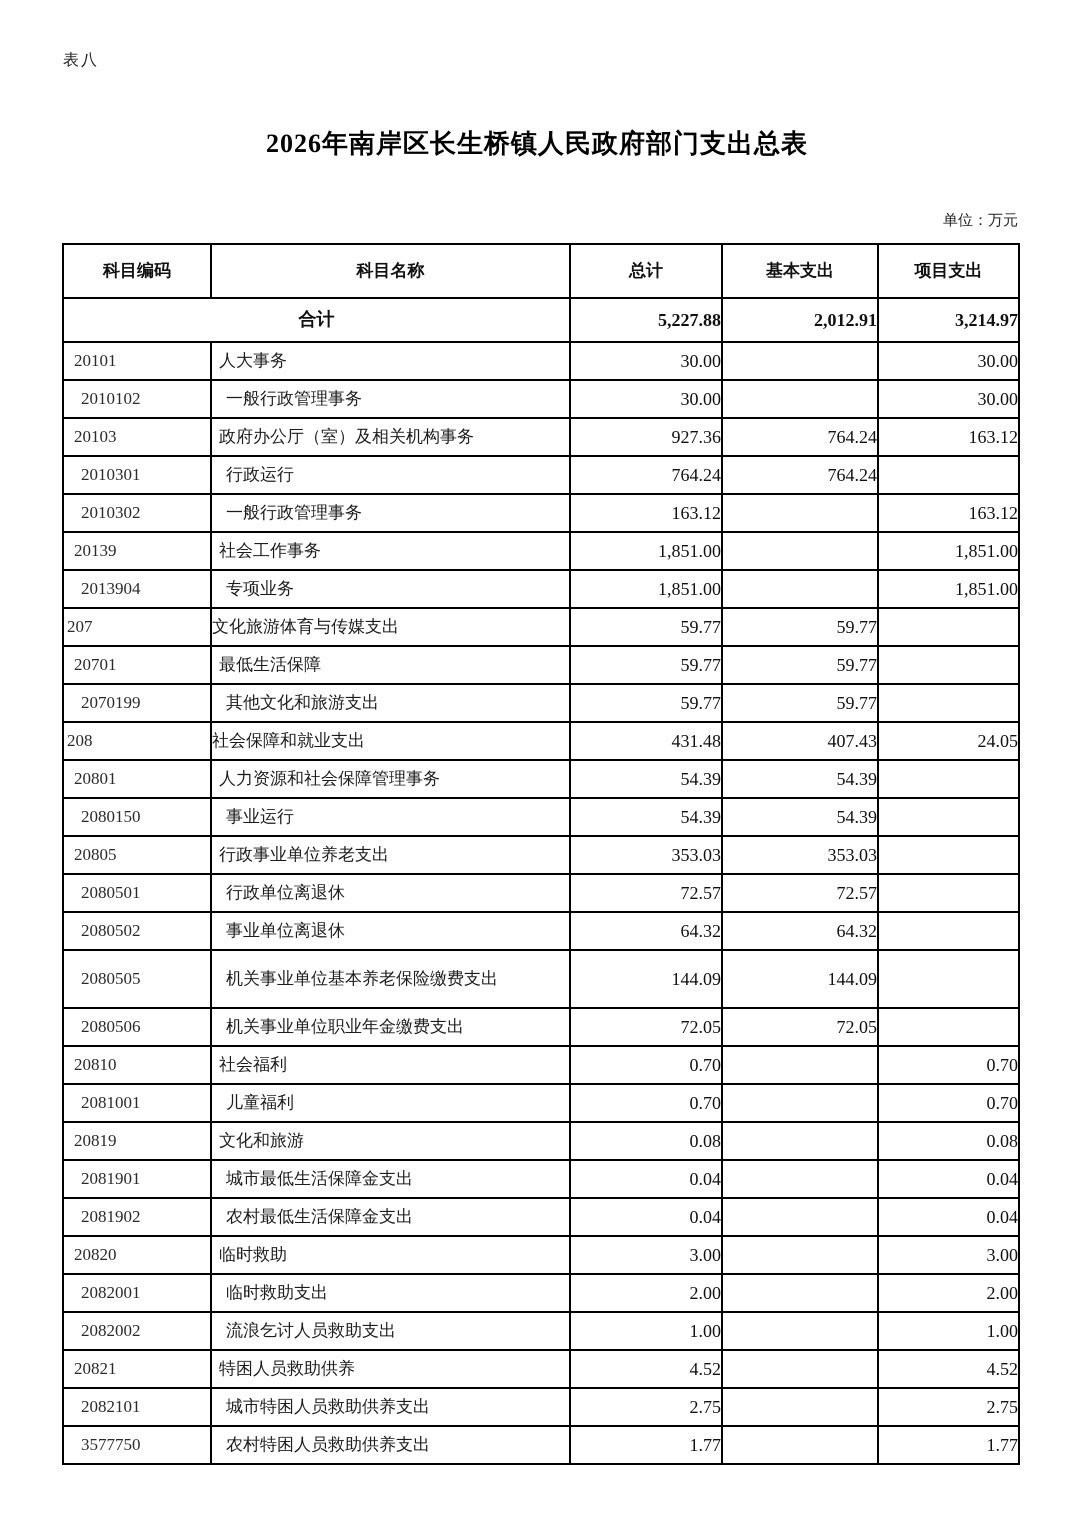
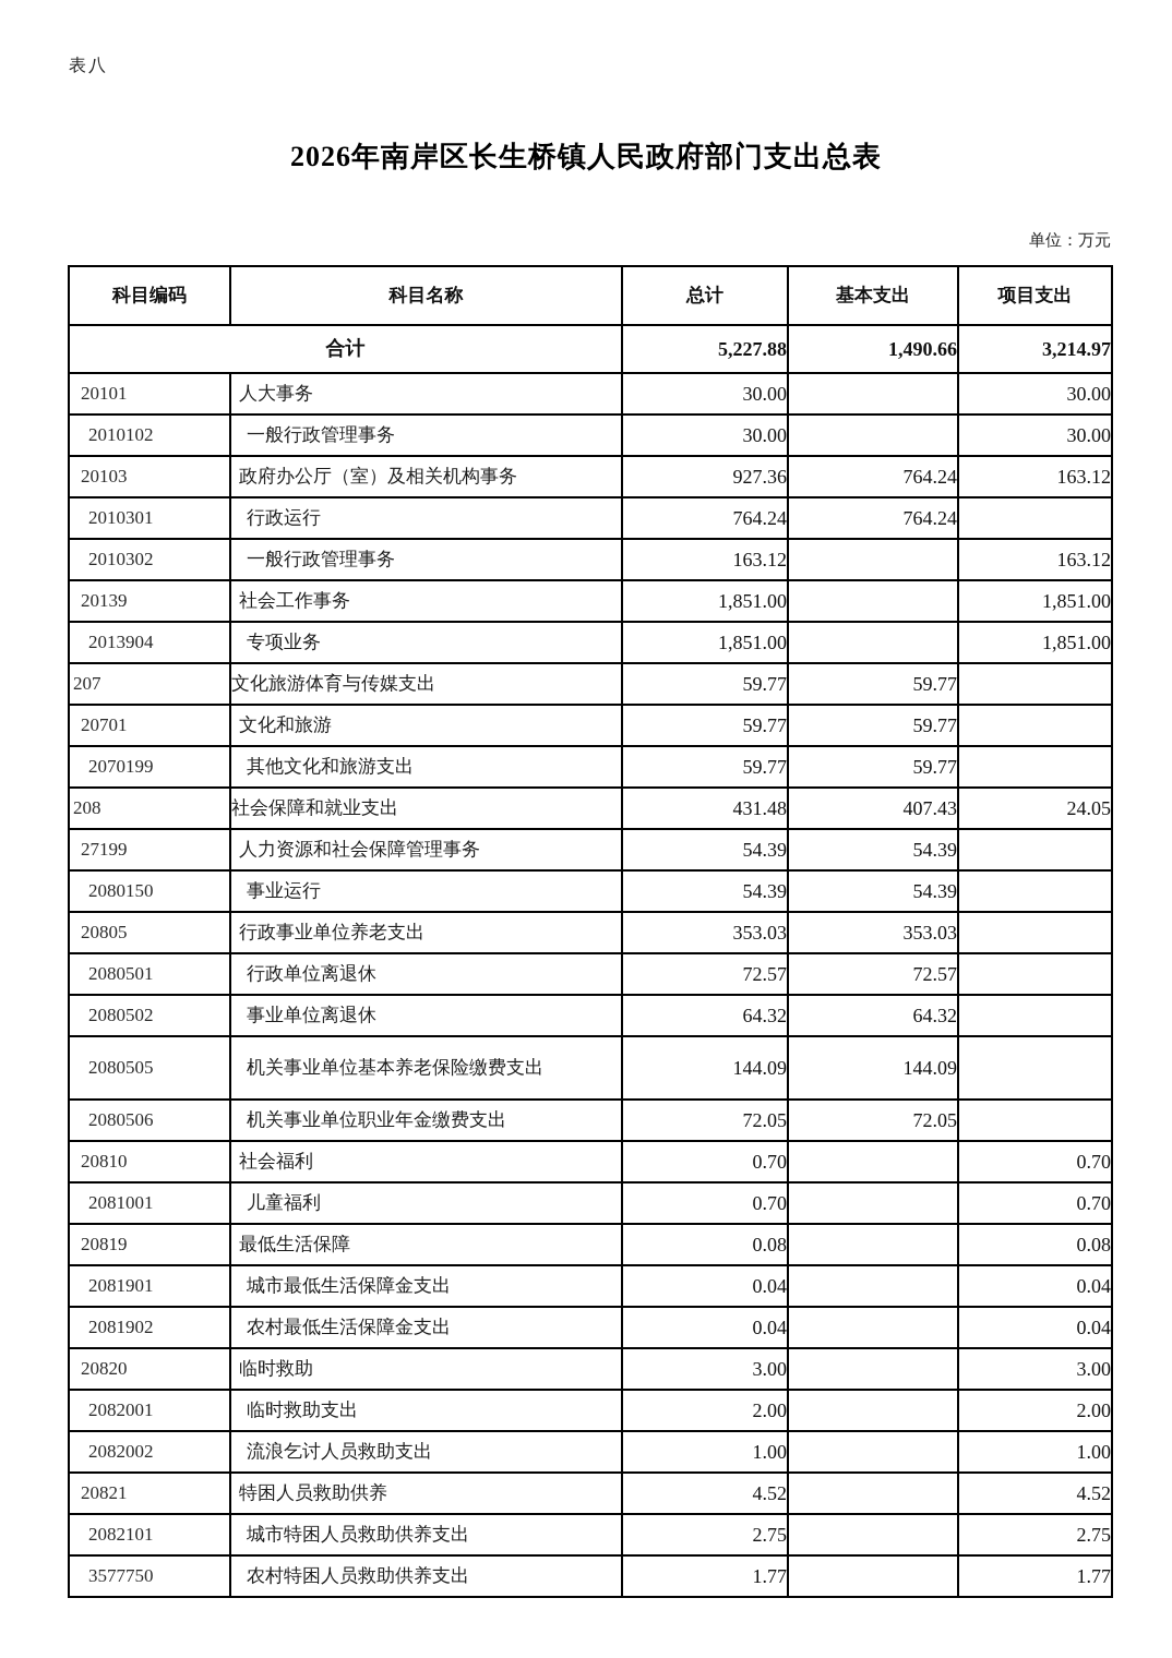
  表八
  2026年南岸区长生桥镇人民政府部门支出总表
  单位：万元
  科目编码	科目名称	总计	基本支出	项目支出
- 合计	5,227.88	2,012.91	3,214.97
+ 合计	5,227.88	1,490.66	3,214.97
  20101	人大事务	30.00		30.00
  2010102	一般行政管理事务	30.00		30.00
  20103	政府办公厅（室）及相关机构事务	927.36	764.24	163.12
  2010301	行政运行	764.24	764.24
  2010302	一般行政管理事务	163.12		163.12
  20139	社会工作事务	1,851.00		1,851.00
  2013904	专项业务	1,851.00		1,851.00
  207	文化旅游体育与传媒支出	59.77	59.77
- 20701	最低生活保障	59.77	59.77
+ 20701	文化和旅游	59.77	59.77
  2070199	其他文化和旅游支出	59.77	59.77
  208	社会保障和就业支出	431.48	407.43	24.05
- 20801	人力资源和社会保障管理事务	54.39	54.39
+ 27199	人力资源和社会保障管理事务	54.39	54.39
  2080150	事业运行	54.39	54.39
  20805	行政事业单位养老支出	353.03	353.03
  2080501	行政单位离退休	72.57	72.57
  2080502	事业单位离退休	64.32	64.32
  2080505	机关事业单位基本养老保险缴费支出	144.09	144.09
  2080506	机关事业单位职业年金缴费支出	72.05	72.05
  20810	社会福利	0.70		0.70
  2081001	儿童福利	0.70		0.70
- 20819	文化和旅游	0.08		0.08
+ 20819	最低生活保障	0.08		0.08
  2081901	城市最低生活保障金支出	0.04		0.04
  2081902	农村最低生活保障金支出	0.04		0.04
  20820	临时救助	3.00		3.00
  2082001	临时救助支出	2.00		2.00
  2082002	流浪乞讨人员救助支出	1.00		1.00
  20821	特困人员救助供养	4.52		4.52
  2082101	城市特困人员救助供养支出	2.75		2.75
  3577750	农村特困人员救助供养支出	1.77		1.77
